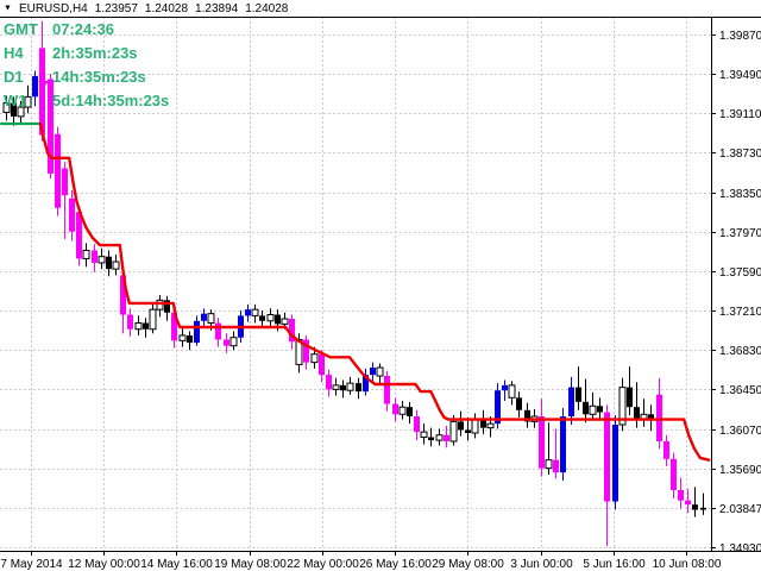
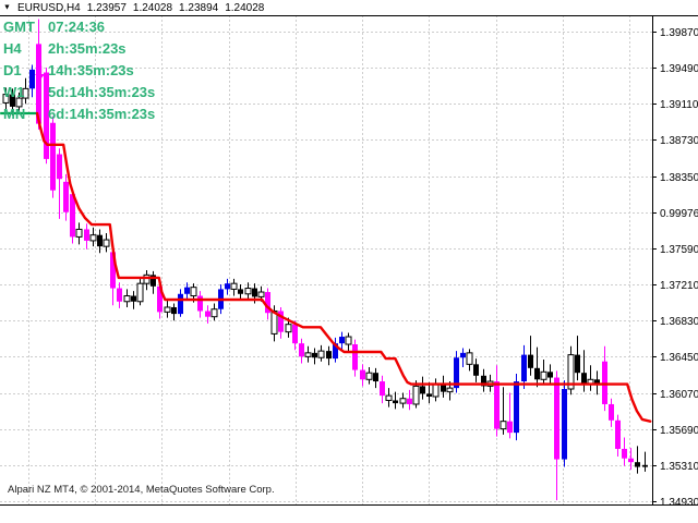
  EURUSD,H4
  1.23957
  1.24028
  1.23894
  1.24028
  1.39870
  1.39490
  1.39110
  1.38730
  1.38350
- 1.37970
+ 0.99976
  1.37590
  1.37210
  1.36830
  1.36450
  1.36070
  1.35690
- 2.03847
+ 1.35310
  1.34930
- 7 May 2014
- 12 May 00:00
- 14 May 16:00
- 19 May 08:00
- 22 May 00:00
- 26 May 16:00
- 29 May 08:00
- 3 Jun 00:00
- 5 Jun 16:00
- 10 Jun 08:00
  GMT
  07:24:36
  H4
  2h:35m:23s
  D1
  14h:35m:23s
  W1
  5d:14h:35m:23s
+ MN
+ 6d:14h:35m:23s
+ Alpari NZ MT4, © 2001-2014, MetaQuotes Software Corp.
